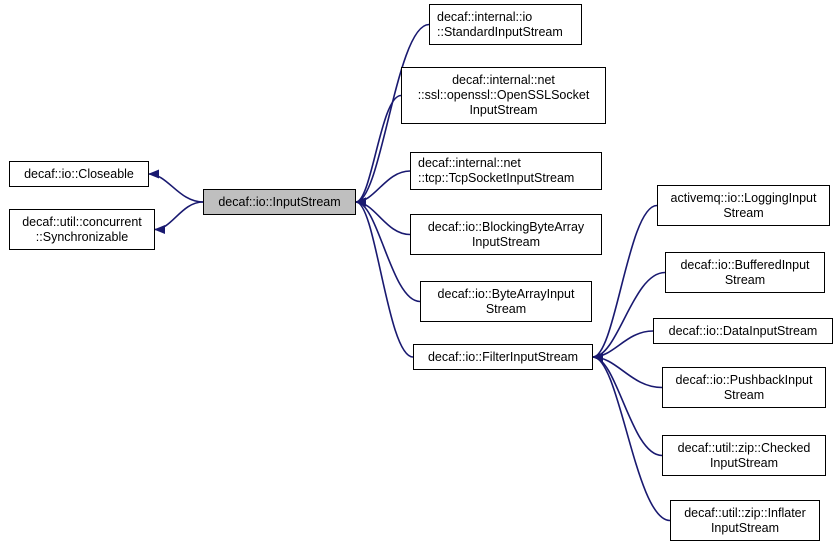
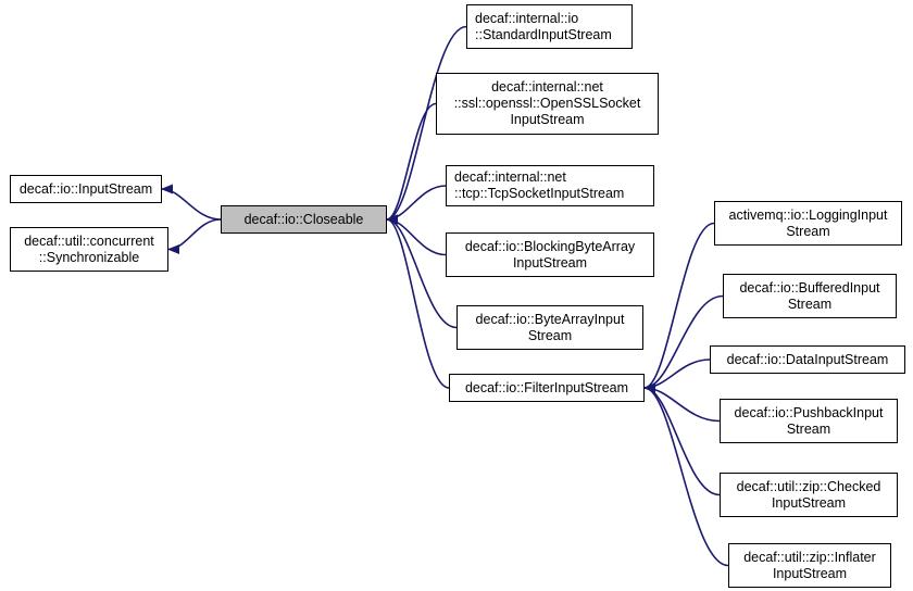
- decaf::io::Closeable
+ decaf::io::InputStream
  decaf::util::concurrent
  ::Synchronizable
- decaf::io::InputStream
+ decaf::io::Closeable
  decaf::internal::io
  ::StandardInputStream
  decaf::internal::net
  ::ssl::openssl::OpenSSLSocket
  InputStream
  decaf::internal::net
  ::tcp::TcpSocketInputStream
  decaf::io::BlockingByteArray
  InputStream
  decaf::io::ByteArrayInput
  Stream
  decaf::io::FilterInputStream
  activemq::io::LoggingInput
  Stream
  decaf::io::BufferedInput
  Stream
  decaf::io::DataInputStream
  decaf::io::PushbackInput
  Stream
  decaf::util::zip::Checked
  InputStream
  decaf::util::zip::Inflater
  InputStream
